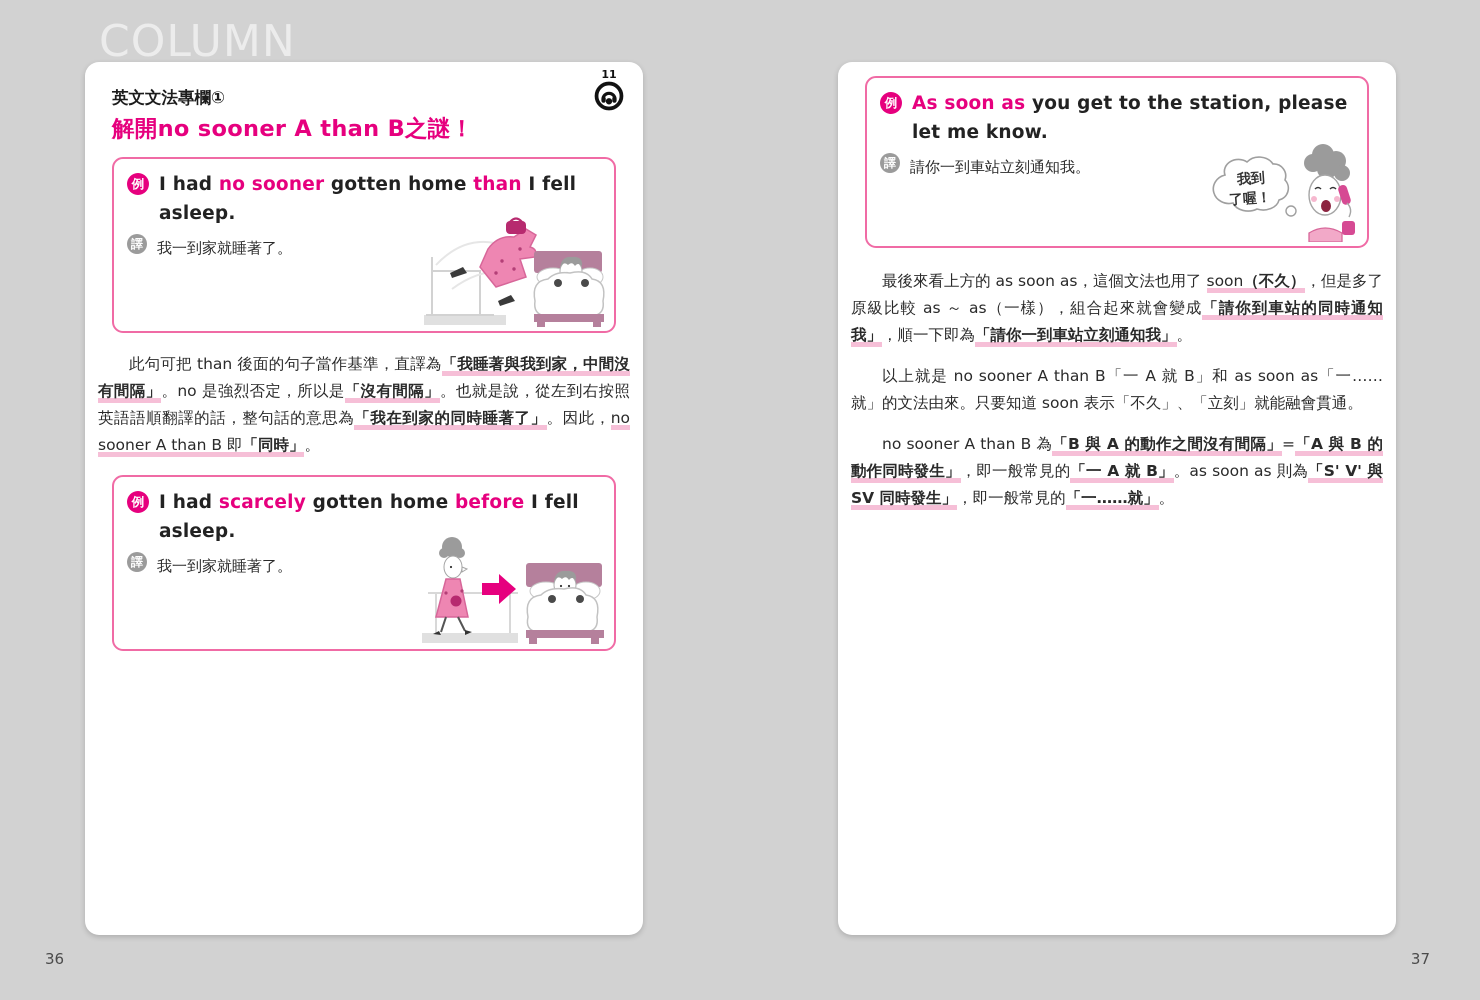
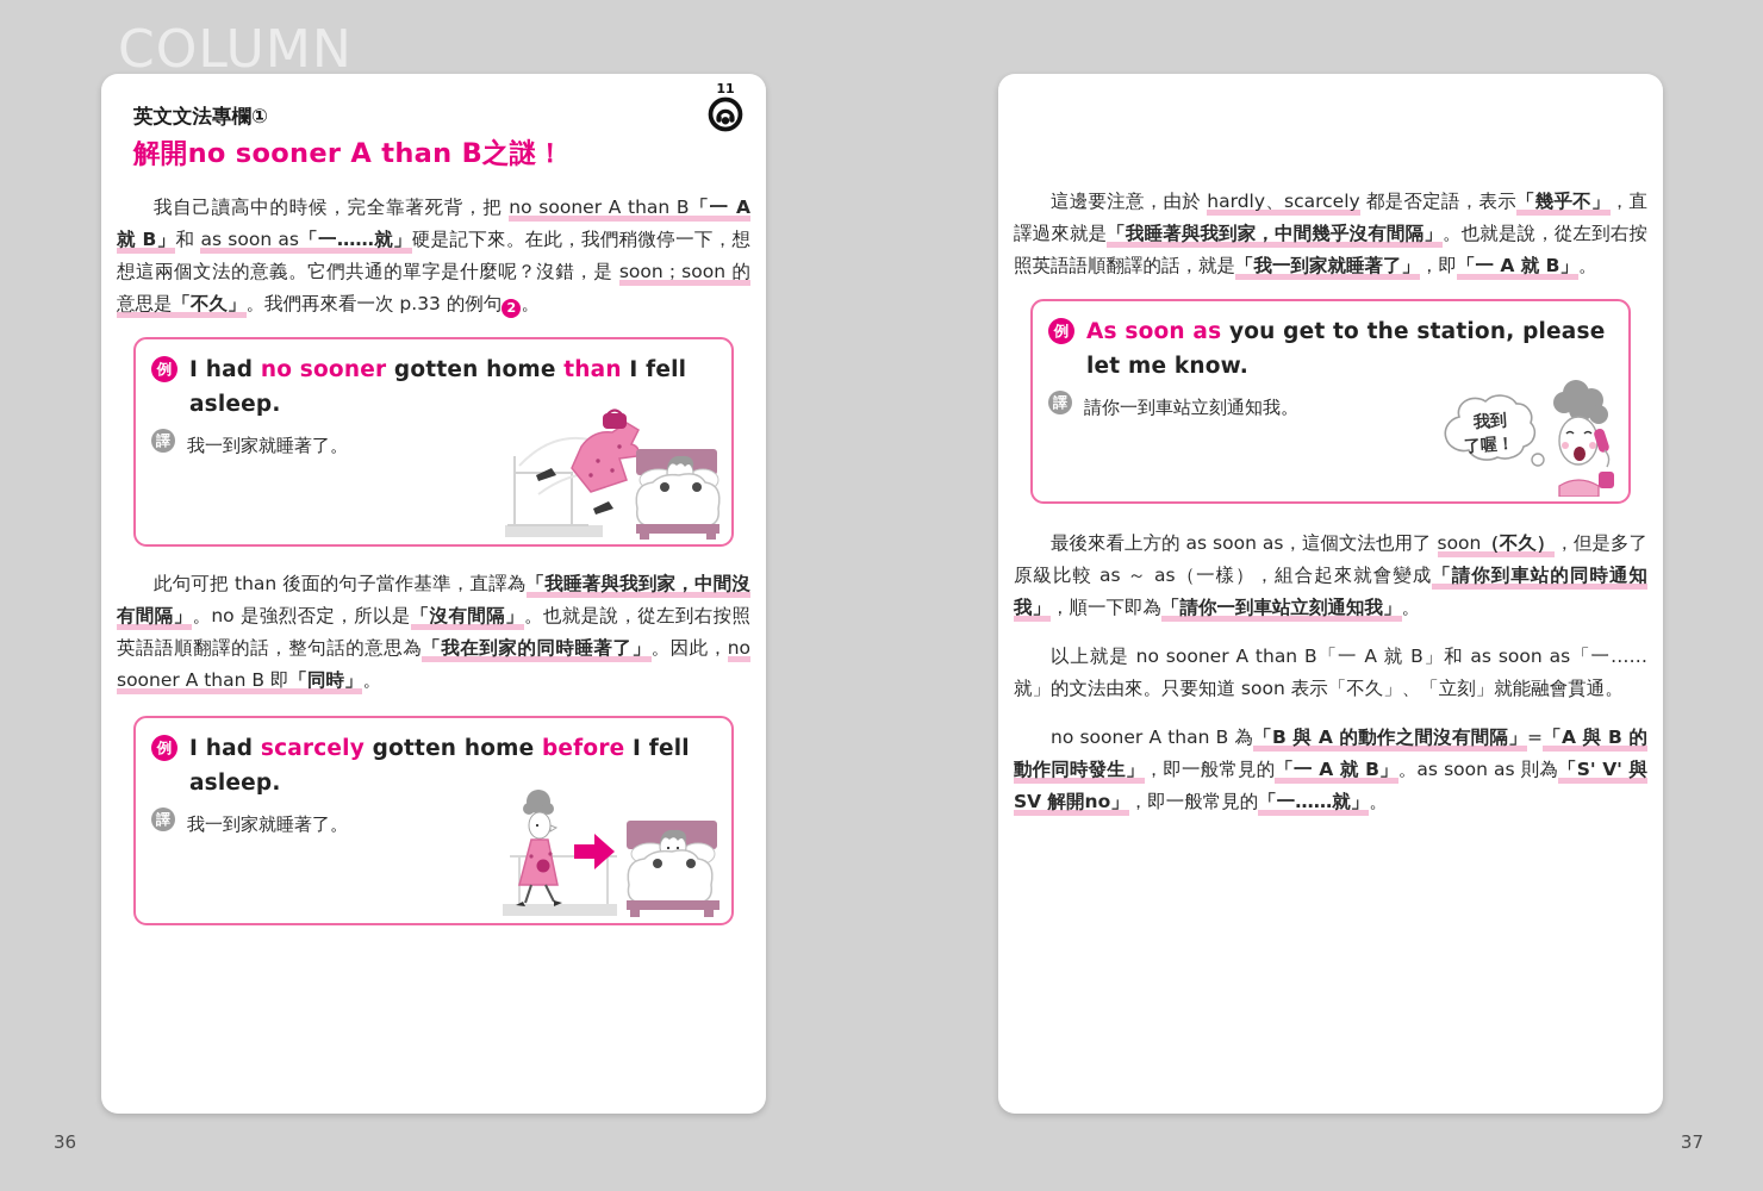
  COLUMN
  11
  英文文法專欄①
  解開no sooner A than B之謎！
+ 我自己讀高中的時候，完全靠著死背，把 no sooner A than B「一 A 就 B」和 as soon as「一……就」硬是記下來。在此，我們稍微停一下，想想這兩個文法的意義。它們共通的單字是什麼呢？沒錯，是 soon；soon 的意思是「不久」。我們再來看一次 p.33 的例句 2 。
  例
  I had no sooner gotten home than I fell asleep.
  譯
  我一到家就睡著了。
  此句可把 than 後面的句子當作基準，直譯為「我睡著與我到家，中間沒有間隔」。no 是強烈否定，所以是「沒有間隔」。也就是說，從左到右按照英語語順翻譯的話，整句話的意思為「我在到家的同時睡著了」。因此，no sooner A than B 即「同時」。
  例
  I had scarcely gotten home before I fell asleep.
  譯
  我一到家就睡著了。
+ 這邊要注意，由於 hardly、scarcely 都是否定語，表示「幾乎不」，直譯過來就是「我睡著與我到家，中間幾乎沒有間隔」。也就是說，從左到右按照英語語順翻譯的話，就是「我一到家就睡著了」，即「一 A 就 B」。
  例
  As soon as you get to the station, please let me know.
  譯
  請你一到車站立刻通知我。
  最後來看上方的 as soon as，這個文法也用了 soon（不久），但是多了原級比較 as ～ as（一樣），組合起來就會變成「請你到車站的同時通知我」，順一下即為「請你一到車站立刻通知我」。
  以上就是 no sooner A than B「一 A 就 B」和 as soon as「一……就」的文法由來。只要知道 soon 表示「不久」、「立刻」就能融會貫通。
- no sooner A than B 為「B 與 A 的動作之間沒有間隔」=「A 與 B 的動作同時發生」，即一般常見的「一 A 就 B」。as soon as 則為「S' V' 與 SV 同時發生」，即一般常見的「一……就」。
+ no sooner A than B 為「B 與 A 的動作之間沒有間隔」=「A 與 B 的動作同時發生」，即一般常見的「一 A 就 B」。as soon as 則為「S' V' 與 SV 解開no」，即一般常見的「一……就」。
  36
  37
